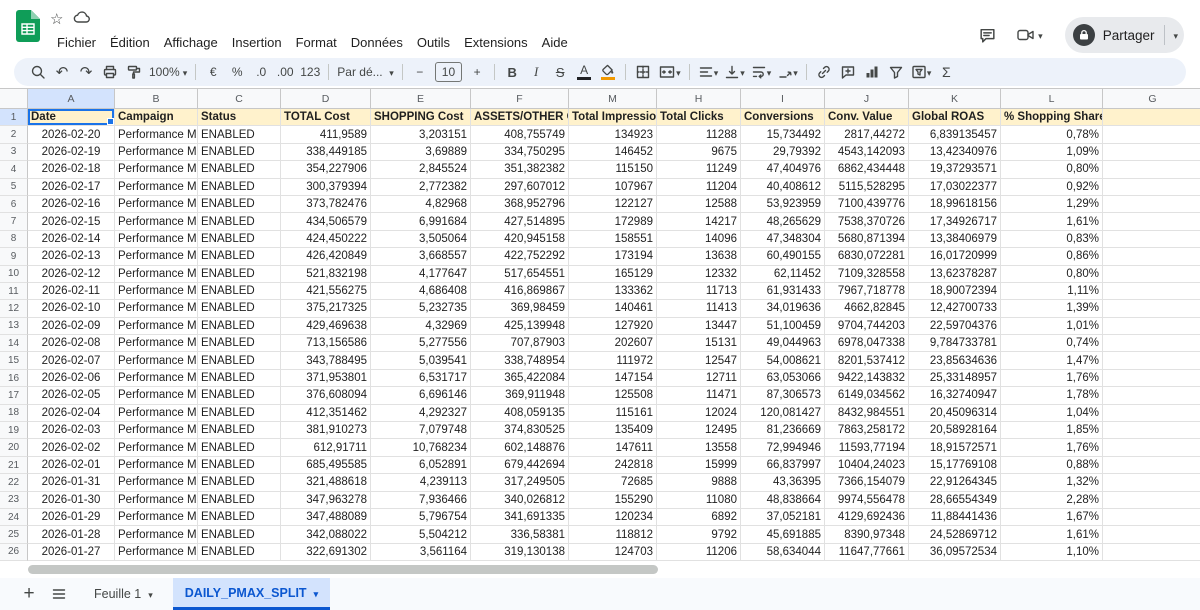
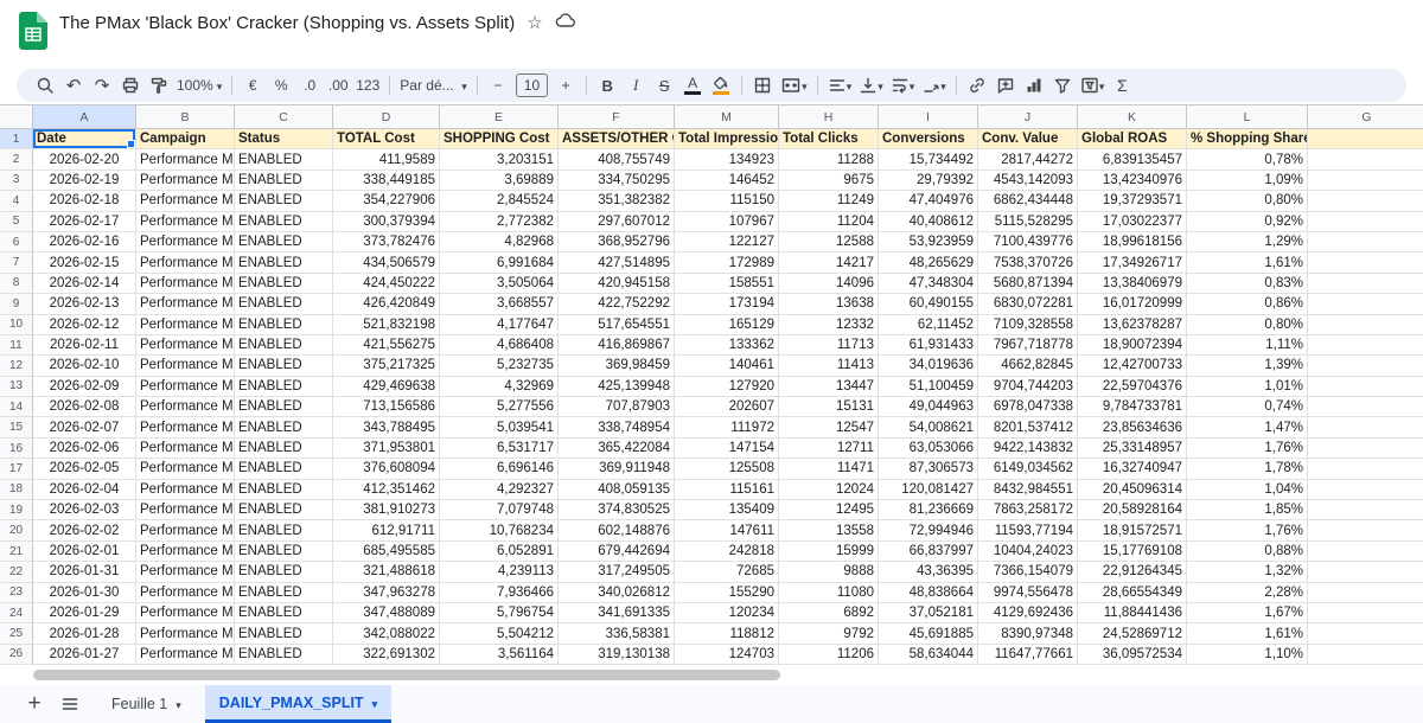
+ The PMax 'Black Box' Cracker (Shopping vs. Assets Split)
  ☆
- Fichier
- Édition
- Affichage
- Insertion
- Format
- Données
- Outils
- Extensions
- Aide
- Partager
  100%
  €
  %
  .0
  .00
  123
  Par dé...
  −
  10
  +
  B
  I
  S
  A
  Σ
  A
  B
  C
  D
  E
  F
  M
  H
  I
  J
  K
  L
  G
  1
  Date
  Campaign
  Status
  TOTAL Cost
  SHOPPING Cost
  ASSETS/OTHER
  Total Impressio
  Total Clicks
  Conversions
  Conv. Value
  Global ROAS
  % Shopping Shar
  2
  2026-02-20
  Performance M
  ENABLED
  411,9589
  3,203151
  408,755749
  134923
  11288
  15,734492
  2817,44272
  6,839135457
  0,78%
  3
  2026-02-19
  Performance M
  ENABLED
  338,449185
  3,69889
  334,750295
  146452
  9675
  29,79392
  4543,142093
  13,42340976
  1,09%
  4
  2026-02-18
  Performance M
  ENABLED
  354,227906
  2,845524
  351,382382
  115150
  11249
  47,404976
  6862,434448
  19,37293571
  0,80%
  5
  2026-02-17
  Performance M
  ENABLED
  300,379394
  2,772382
  297,607012
  107967
  11204
  40,408612
  5115,528295
  17,03022377
  0,92%
  6
  2026-02-16
  Performance M
  ENABLED
  373,782476
  4,82968
  368,952796
  122127
  12588
  53,923959
  7100,439776
  18,99618156
  1,29%
  7
  2026-02-15
  Performance M
  ENABLED
  434,506579
  6,991684
  427,514895
  172989
  14217
  48,265629
  7538,370726
  17,34926717
  1,61%
  8
  2026-02-14
  Performance M
  ENABLED
  424,450222
  3,505064
  420,945158
  158551
  14096
  47,348304
  5680,871394
  13,38406979
  0,83%
  9
  2026-02-13
  Performance M
  ENABLED
  426,420849
  3,668557
  422,752292
  173194
  13638
  60,490155
  6830,072281
  16,01720999
  0,86%
  10
  2026-02-12
  Performance M
  ENABLED
  521,832198
  4,177647
  517,654551
  165129
  12332
  62,11452
  7109,328558
  13,62378287
  0,80%
  11
  2026-02-11
  Performance M
  ENABLED
  421,556275
  4,686408
  416,869867
  133362
  11713
  61,931433
  7967,718778
  18,90072394
  1,11%
  12
  2026-02-10
  Performance M
  ENABLED
  375,217325
  5,232735
  369,98459
  140461
  11413
  34,019636
  4662,82845
  12,42700733
  1,39%
  13
  2026-02-09
  Performance M
  ENABLED
  429,469638
  4,32969
  425,139948
  127920
  13447
  51,100459
  9704,744203
  22,59704376
  1,01%
  14
  2026-02-08
  Performance M
  ENABLED
  713,156586
  5,277556
  707,87903
  202607
  15131
  49,044963
  6978,047338
  9,784733781
  0,74%
  15
  2026-02-07
  Performance M
  ENABLED
  343,788495
  5,039541
  338,748954
  111972
  12547
  54,008621
  8201,537412
  23,85634636
  1,47%
  16
  2026-02-06
  Performance M
  ENABLED
  371,953801
  6,531717
  365,422084
  147154
  12711
  63,053066
  9422,143832
  25,33148957
  1,76%
  17
  2026-02-05
  Performance M
  ENABLED
  376,608094
  6,696146
  369,911948
  125508
  11471
  87,306573
  6149,034562
  16,32740947
  1,78%
  18
  2026-02-04
  Performance M
  ENABLED
  412,351462
  4,292327
  408,059135
  115161
  12024
  120,081427
  8432,984551
  20,45096314
  1,04%
  19
  2026-02-03
  Performance M
  ENABLED
  381,910273
  7,079748
  374,830525
  135409
  12495
  81,236669
  7863,258172
  20,58928164
  1,85%
  20
  2026-02-02
  Performance M
  ENABLED
  612,91711
  10,768234
  602,148876
  147611
  13558
  72,994946
  11593,77194
  18,91572571
  1,76%
  21
  2026-02-01
  Performance M
  ENABLED
  685,495585
  6,052891
  679,442694
  242818
  15999
  66,837997
  10404,24023
  15,17769108
  0,88%
  22
  2026-01-31
  Performance M
  ENABLED
  321,488618
  4,239113
  317,249505
  72685
  9888
  43,36395
  7366,154079
  22,91264345
  1,32%
  23
  2026-01-30
  Performance M
  ENABLED
  347,963278
  7,936466
  340,026812
  155290
  11080
  48,838664
  9974,556478
  28,66554349
  2,28%
  24
  2026-01-29
  Performance M
  ENABLED
  347,488089
  5,796754
  341,691335
  120234
  6892
  37,052181
  4129,692436
  11,88441436
  1,67%
  25
  2026-01-28
  Performance M
  ENABLED
  342,088022
  5,504212
  336,58381
  118812
  9792
  45,691885
  8390,97348
  24,52869712
  1,61%
  26
  2026-01-27
  Performance M
  ENABLED
  322,691302
  3,561164
  319,130138
  124703
  11206
  58,634044
  11647,77661
  36,09572534
  1,10%
  Feuille 1
  DAILY_PMAX_SPLIT
